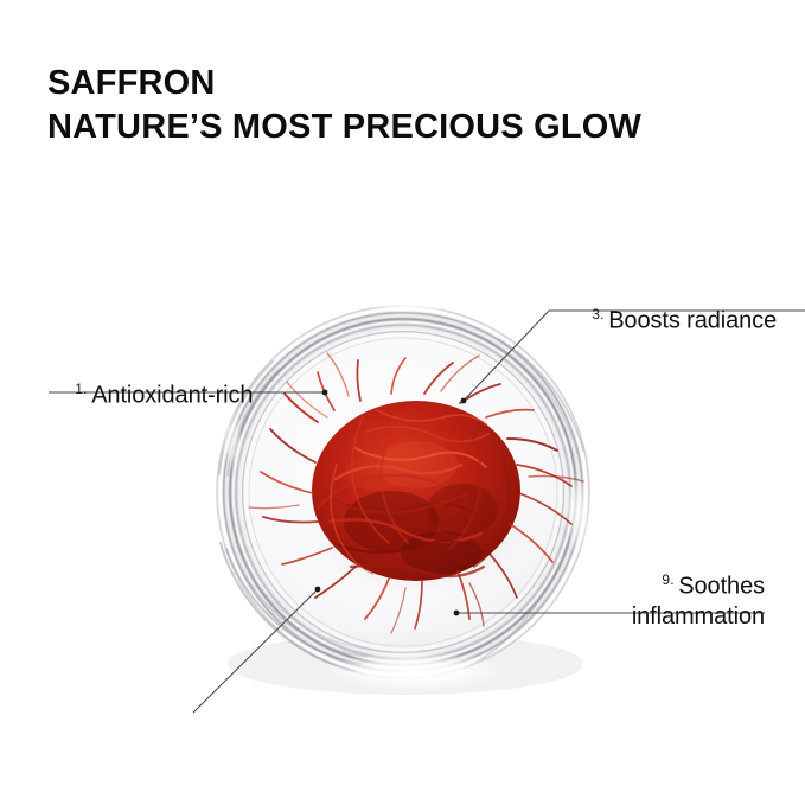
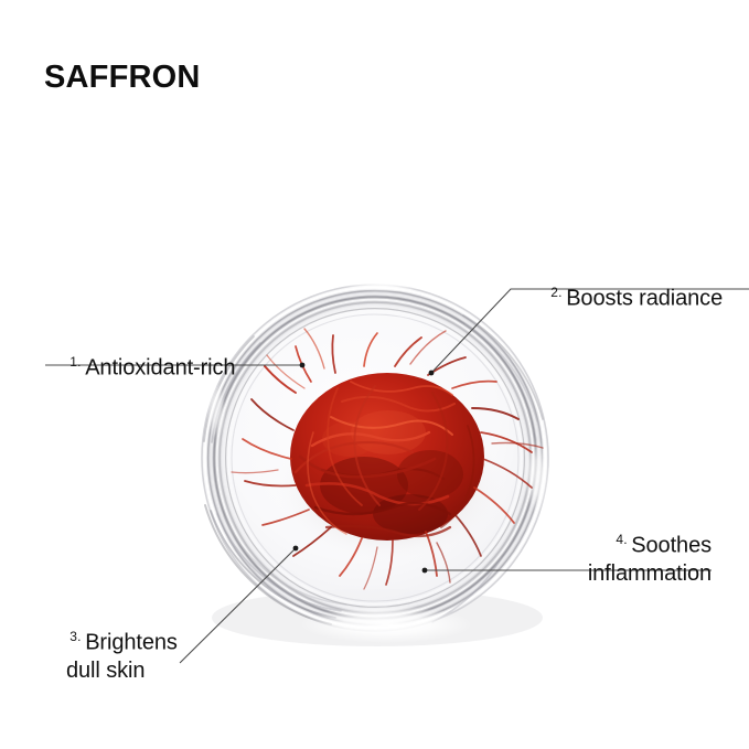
  SAFFRON
- NATURE’S MOST PRECIOUS GLOW
  1. Antioxidant-rich
- 3. Boosts radiance
+ 2. Boosts radiance
+ 3. Brightens
+ dull skin
- 9. Soothes
+ 4. Soothes
  inflammation
